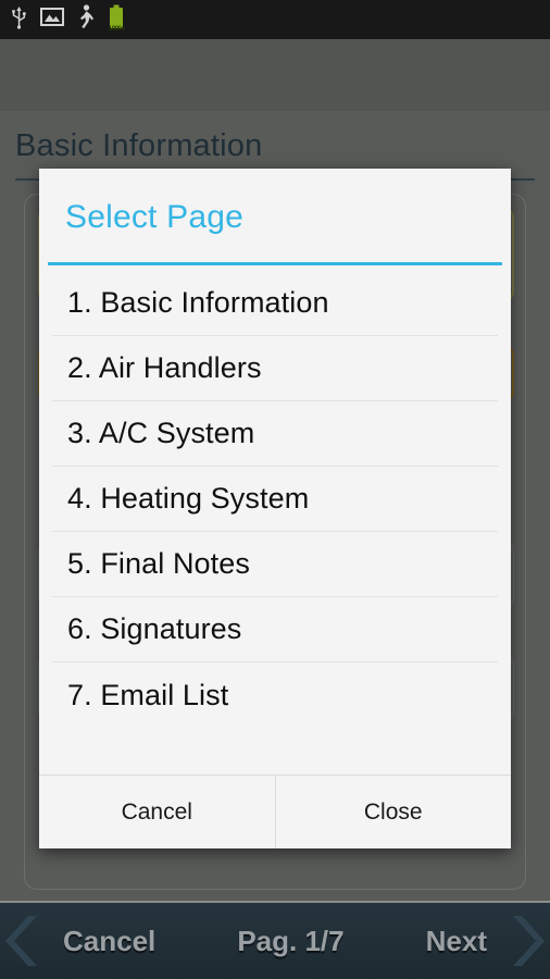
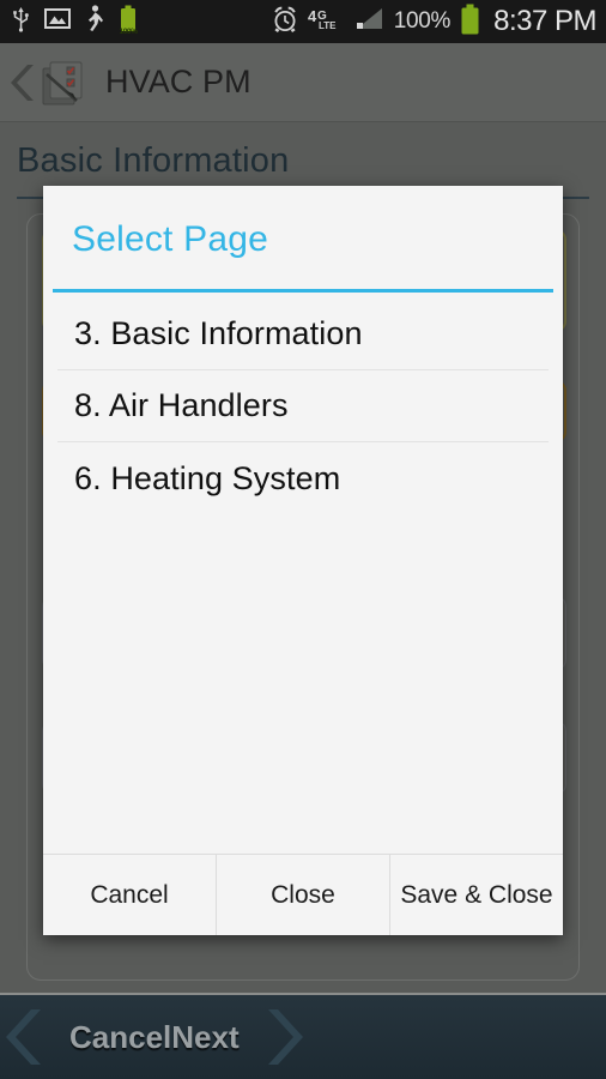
+ 4
+ G
+ LTE
+ 100%
+ 8:37 PM
+ HVAC PM
  Basic Information
  Select Page
- 1. Basic Information
+ 3. Basic Information
- 2. Air Handlers
+ 8. Air Handlers
- 3. A/C System
- 4. Heating System
+ 6. Heating System
- 5. Final Notes
- 6. Signatures
- 7. Email List
  Cancel
  Close
+ Save & Close
  Cancel
- Pag. 1/7
  Next
